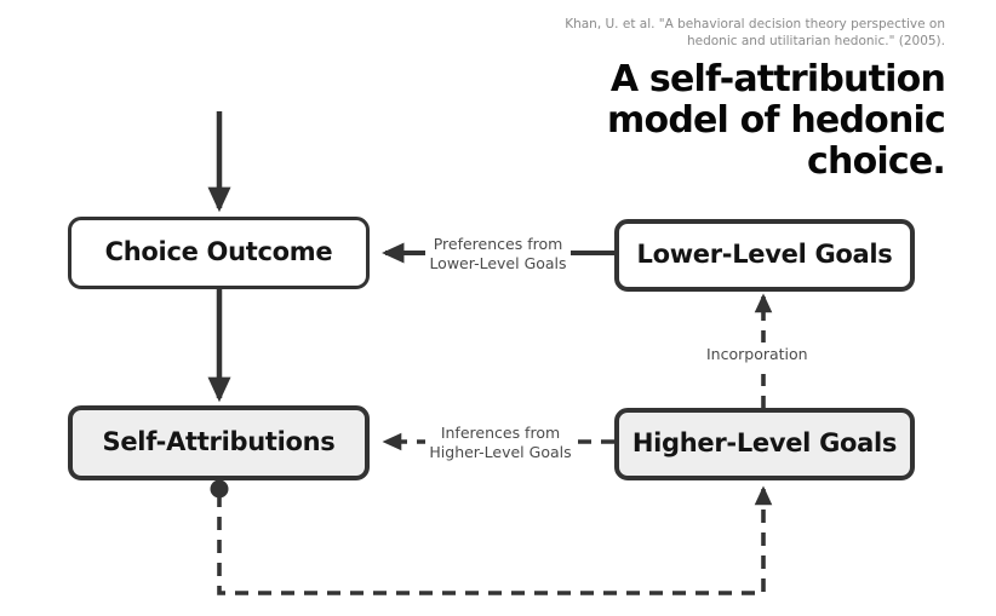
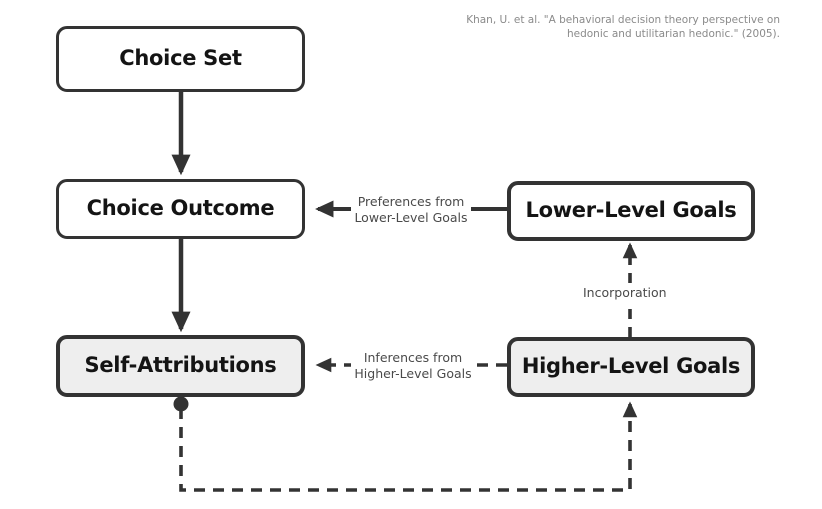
+ Choice Set
  Choice Outcome
  Self-Attributions
  Lower-Level Goals
  Higher-Level Goals
  Preferences from
  Lower-Level Goals
  Inferences from
  Higher-Level Goals
  Incorporation
  Khan, U. et al. "A behavioral decision theory perspective on hedonic and utilitarian hedonic." (2005).
- A self-attribution model of hedonic choice.
